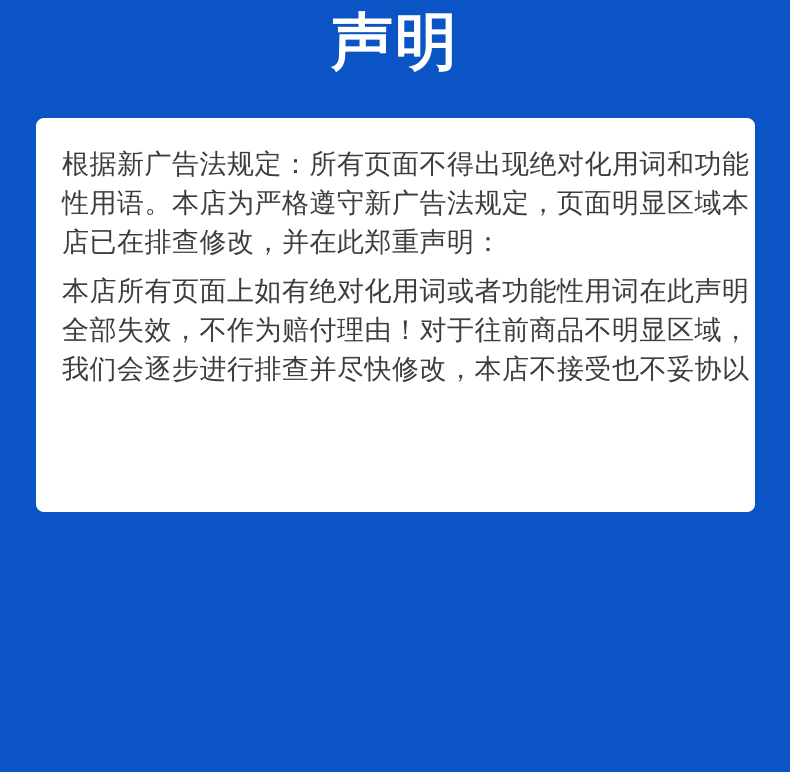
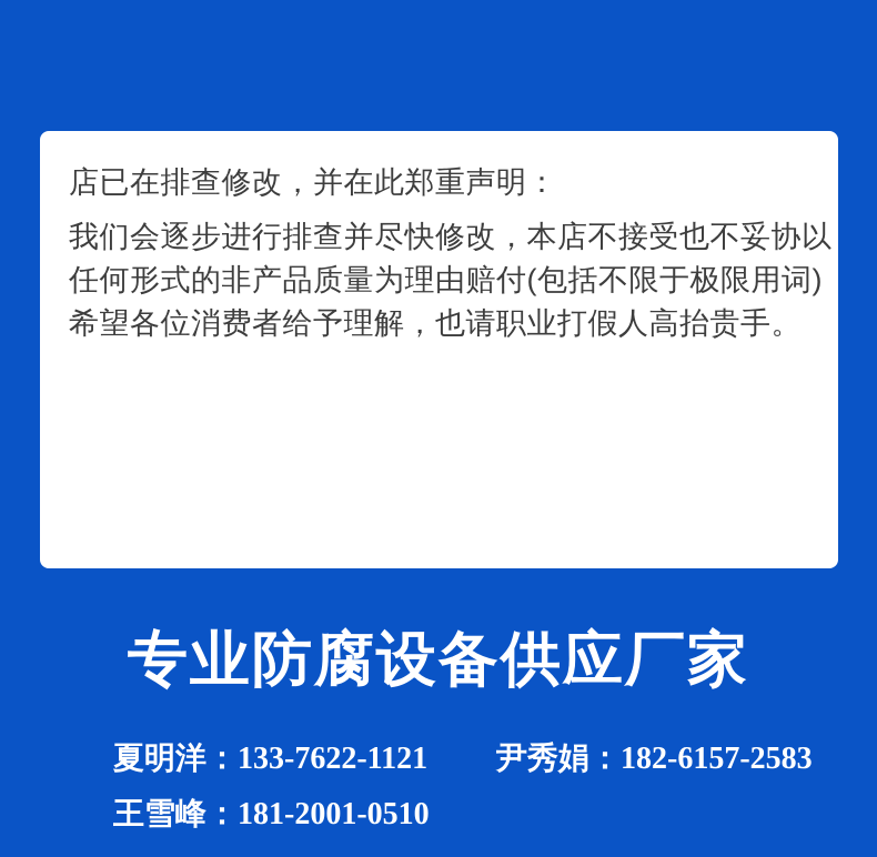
- 声明
- 根据新广告法规定：所有页面不得出现绝对化用词和功能
- 性用语。本店为严格遵守新广告法规定，页面明显区域本
  店已在排查修改，并在此郑重声明：
- 本店所有页面上如有绝对化用词或者功能性用词在此声明
- 全部失效，不作为赔付理由！对于往前商品不明显区域，
  我们会逐步进行排查并尽快修改，本店不接受也不妥协以
+ 任何形式的非产品质量为理由赔付(包括不限于极限用词)
+ 希望各位消费者给予理解，也请职业打假人高抬贵手。
+ 专业防腐设备供应厂家
+ 夏明洋：133-7622-1121
+ 尹秀娟：182-6157-2583
+ 王雪峰：181-2001-0510
